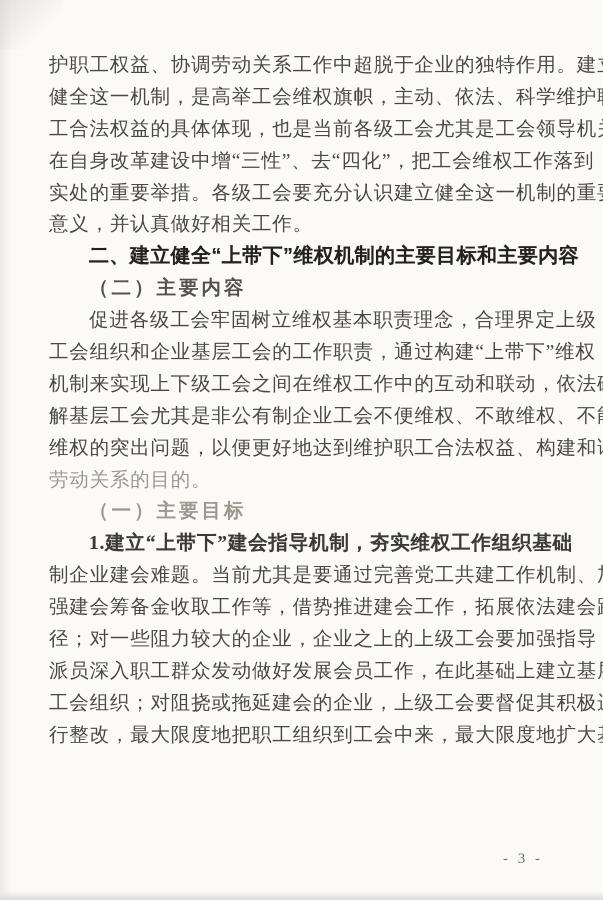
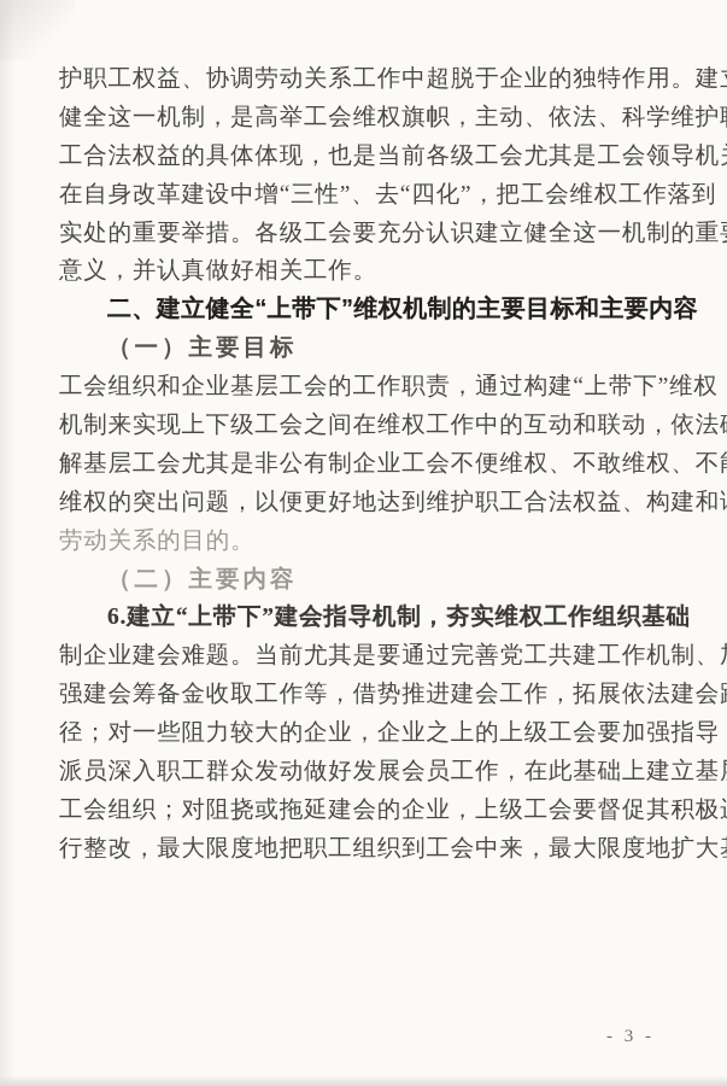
  护职工权益、协调劳动关系工作中超脱于企业的独特作用。建
  健全这一机制，是高举工会维权旗帜，主动、依法、科学维护
  工合法权益的具体体现，也是当前各级工会尤其是工会领导机
  在自身改革建设中增“三性”、去“四化”，把工会维权工作落到
  实处的重要举措。各级工会要充分认识建立健全这一机制的重
  意义，并认真做好相关工作。
  二、建立健全“上带下”维权机制的主要目标和主要内容
- （二）主要内容
+ （一）主要目标
- 促进各级工会牢固树立维权基本职责理念，合理界定上级
  工会组织和企业基层工会的工作职责，通过构建“上带下”维权
  机制来实现上下级工会之间在维权工作中的互动和联动，依法
  解基层工会尤其是非公有制企业工会不便维权、不敢维权、不
  维权的突出问题，以便更好地达到维护职工合法权益、构建和
  劳动关系的目的。
- （一）主要目标
+ （二）主要内容
- 1.建立“上带下”建会指导机制，夯实维权工作组织基础
+ 6.建立“上带下”建会指导机制，夯实维权工作组织基础
  制企业建会难题。当前尤其是要通过完善党工共建工作机制、
  强建会筹备金收取工作等，借势推进建会工作，拓展依法建会
  径；对一些阻力较大的企业，企业之上的上级工会要加强指导
  派员深入职工群众发动做好发展会员工作，在此基础上建立基
  工会组织；对阻挠或拖延建会的企业，上级工会要督促其积极
  行整改，最大限度地把职工组织到工会中来，最大限度地扩大
  - 3 -
